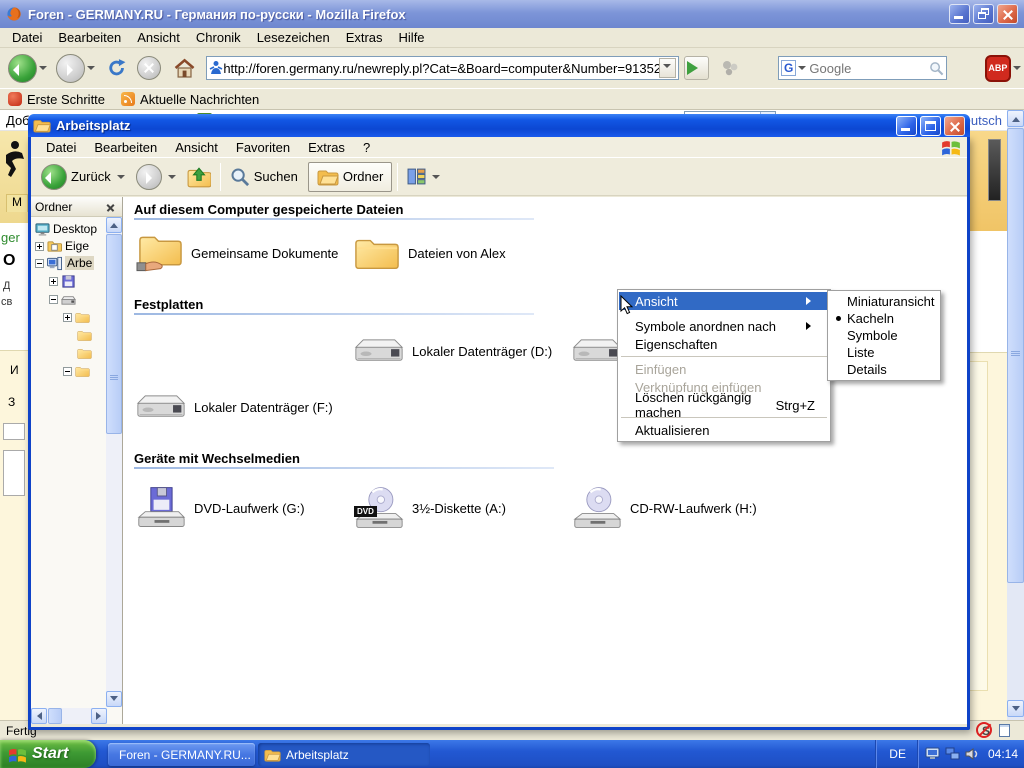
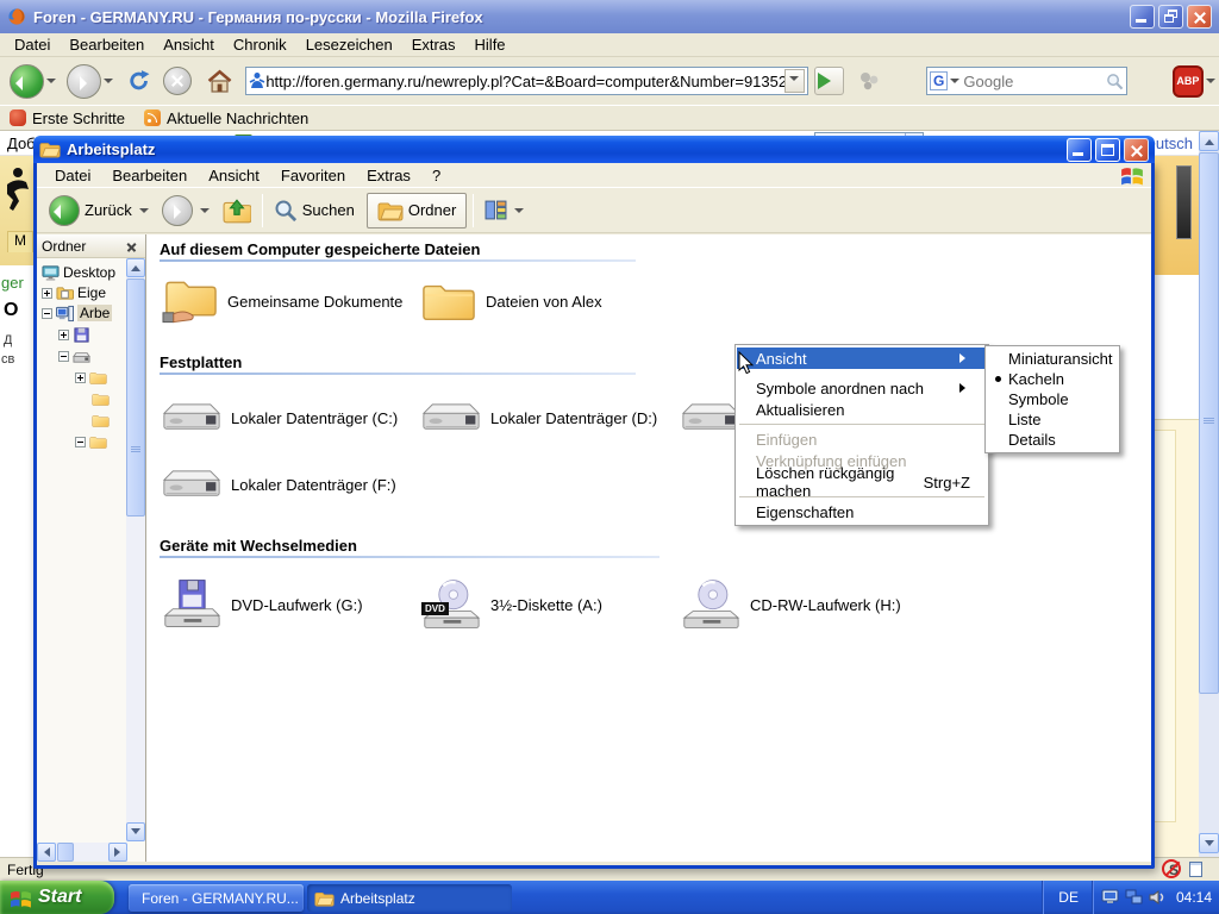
  Foren - GERMANY.RU - Германия по-русски - Mozilla Firefox
  Datei
  Bearbeiten
  Ansicht
  Chronik
  Lesezeichen
  Extras
  Hilfe
  http://foren.germany.ru/newreply.pl?Cat=&Board=computer&Number=9135
  G
  Google
  ABP
  Erste Schritte
  Aktuelle Nachrichten
  utsch
  M
  ger
  О
  Д
  св
- И
- З
  Fertig
  Arbeitsplatz
  Datei
  Bearbeiten
  Ansicht
  Favoriten
  Extras
  ?
  Zurück
  Suchen
  Ordner
  Ordner
  Desktop
  Eige
  Arbe
  Auf diesem Computer gespeicherte Dateien
  Gemeinsame Dokumente
  Dateien von Alex
  Festplatten
+ Lokaler Datenträger (C:)
  Lokaler Datenträger (D:)
  Lokaler Datenträger (F:)
  Geräte mit Wechselmedien
  DVD-Laufwerk (G:)
  DVD
  3½-Diskette (A:)
  CD-RW-Laufwerk (H:)
  Ansicht
  Symbole anordnen nach
- Eigenschaften
+ Aktualisieren
  Einfügen
  Verknüpfung einfügen
  Löschen rückgängig machen
  Strg+Z
- Aktualisieren
+ Eigenschaften
  Miniaturansicht
  Kacheln
  Symbole
  Liste
  Details
  Start
  Foren - GERMANY.RU...
  Arbeitsplatz
  DE
  04:14
